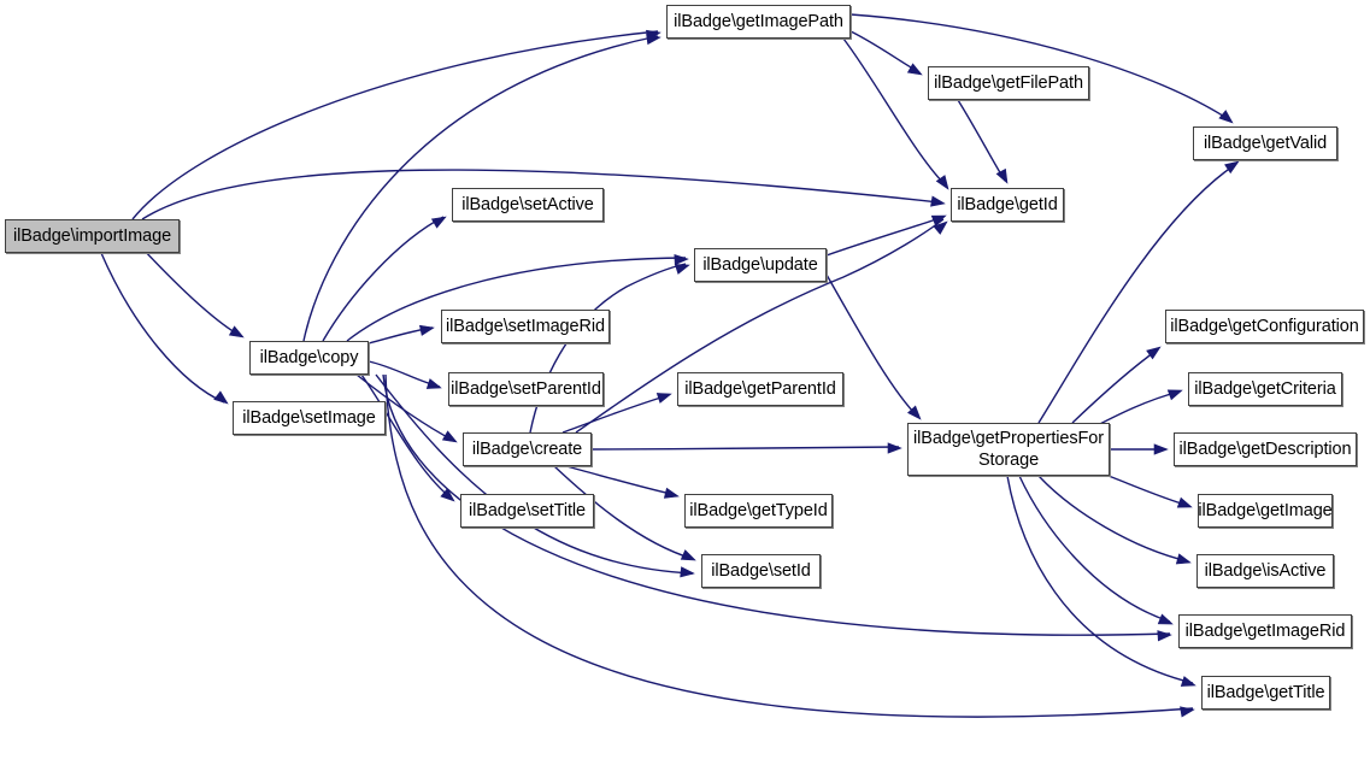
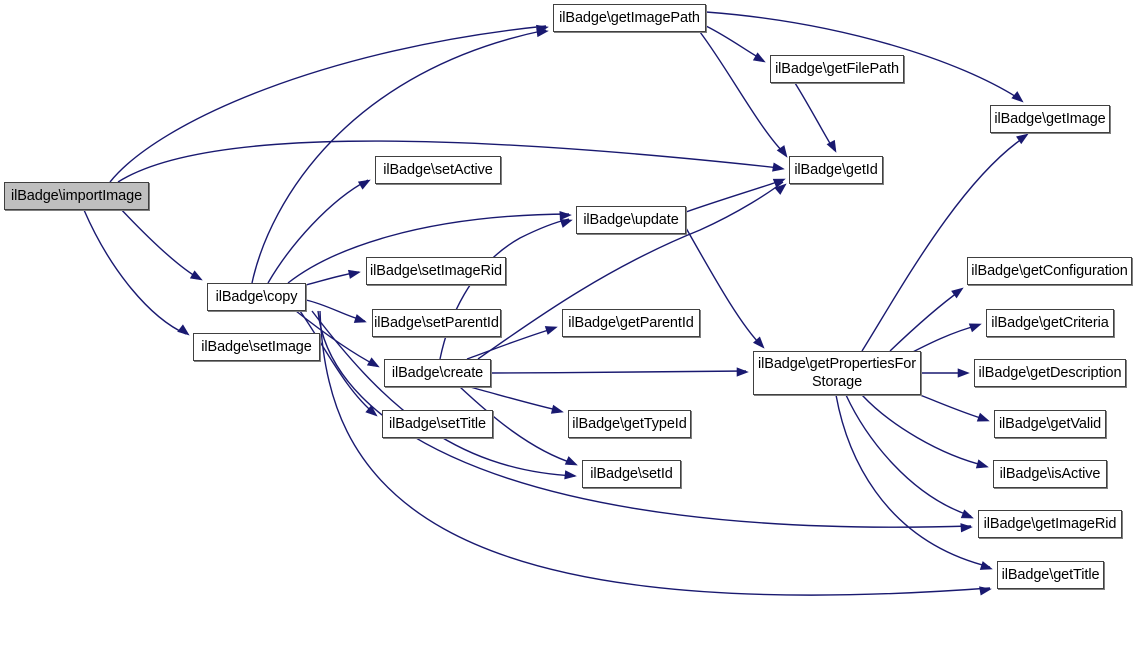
  ilBadge\importImage
  ilBadge\getImagePath
  ilBadge\getFilePath
- ilBadge\getValid
+ ilBadge\getImage
  ilBadge\getId
  ilBadge\setActive
  ilBadge\update
  ilBadge\copy
  ilBadge\setImage
  ilBadge\setImageRid
  ilBadge\setParentId
  ilBadge\getParentId
  ilBadge\create
  ilBadge\setTitle
  ilBadge\getTypeId
  ilBadge\setId
  ilBadge\getPropertiesFor Storage
  ilBadge\getConfiguration
  ilBadge\getCriteria
  ilBadge\getDescription
- ilBadge\getImage
+ ilBadge\getValid
  ilBadge\isActive
  ilBadge\getImageRid
  ilBadge\getTitle
